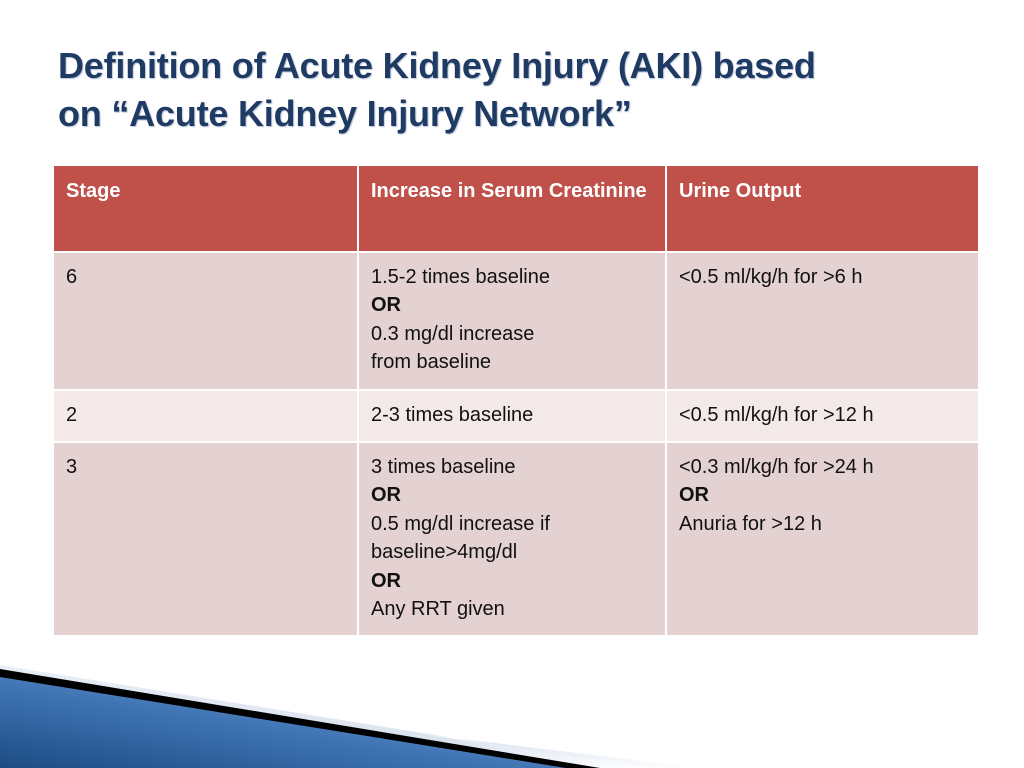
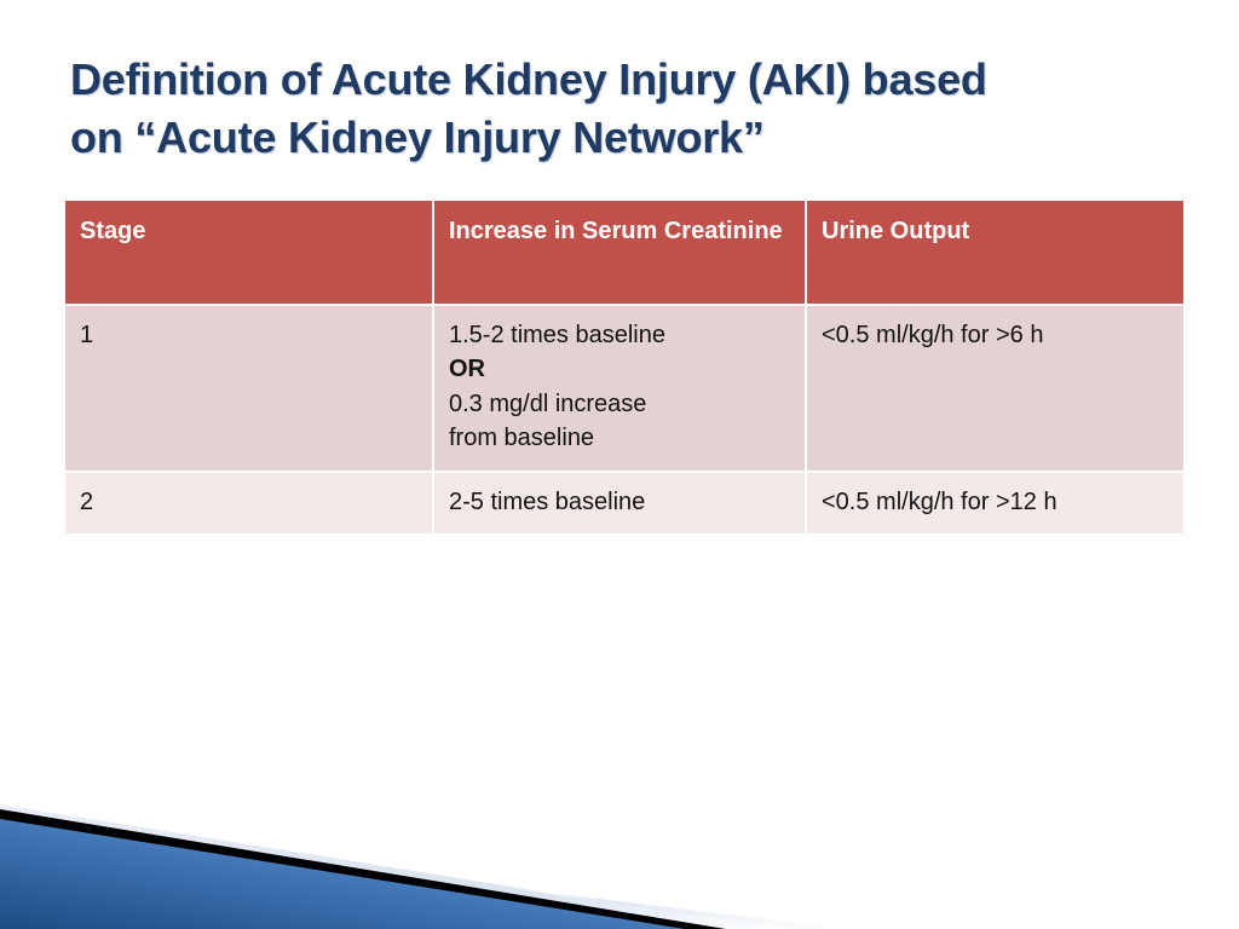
  Definition of Acute Kidney Injury (AKI) based
  on “Acute Kidney Injury Network”
  Stage	Increase in Serum Creatinine	Urine Output
- 6	1.5-2 times baselineOR0.3 mg/dl increasefrom baseline	<0.5 ml/kg/h for >6 h
+ 1	1.5-2 times baselineOR0.3 mg/dl increasefrom baseline	<0.5 ml/kg/h for >6 h
- 2	2-3 times baseline	<0.5 ml/kg/h for >12 h
+ 2	2-5 times baseline	<0.5 ml/kg/h for >12 h
- 3	3 times baselineOR0.5 mg/dl increase if baseline>4mg/dlORAny RRT given	<0.3 ml/kg/h for >24 hORAnuria for >12 h
